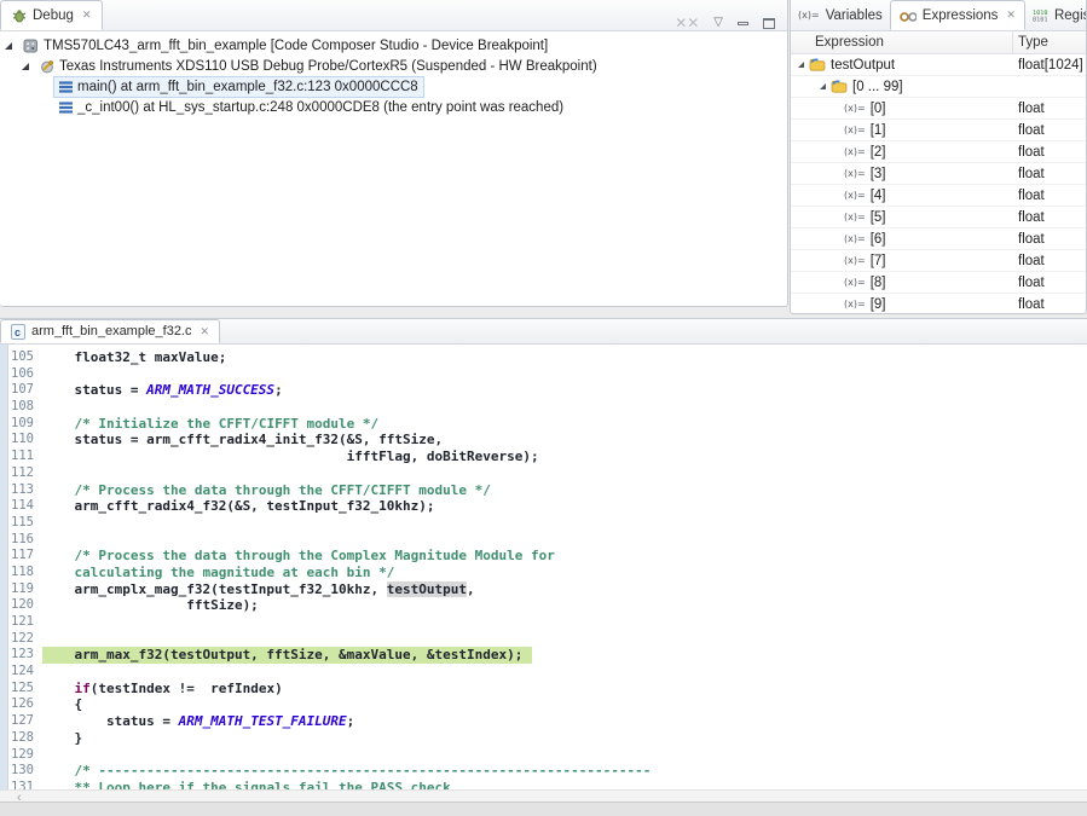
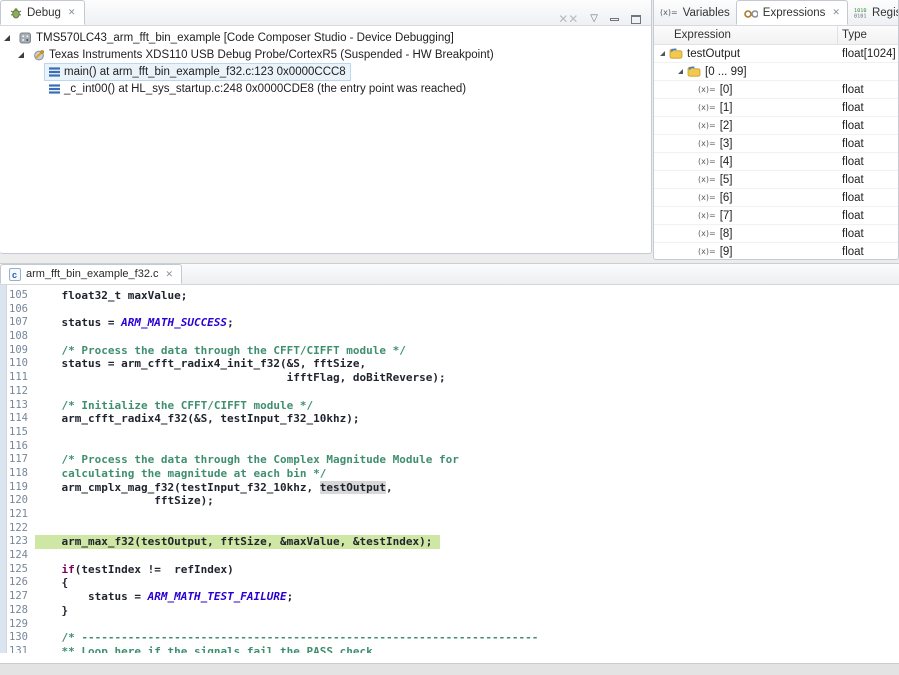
  Debug
  ✕
  ✕✕
  ▽
- TMS570LC43_arm_fft_bin_example [Code Composer Studio - Device Breakpoint]
+ TMS570LC43_arm_fft_bin_example [Code Composer Studio - Device Debugging]
  Texas Instruments XDS110 USB Debug Probe/CortexR5 (Suspended - HW Breakpoint)
  main() at arm_fft_bin_example_f32.c:123 0x0000CCC8
  _c_int00() at HL_sys_startup.c:248 0x0000CDE8 (the entry point was reached)
  (x)=
  Variables
  Expressions
  ✕
  Expression
  Type
  testOutput
  float[1024]
  [0 ... 99]
  (x)=
  [0]
  float
  (x)=
  [1]
  float
  (x)=
  [2]
  float
  (x)=
  [3]
  float
  (x)=
  [4]
  float
  (x)=
  [5]
  float
  (x)=
  [6]
  float
  (x)=
  [7]
  float
  (x)=
  [8]
  float
  (x)=
  [9]
  float
  c
  arm_fft_bin_example_f32.c
  ✕
  105
  106
  107
  108
  109
  110
  111
  112
  113
  114
  115
  116
  117
  118
  119
  120
  121
  122
  123
  124
  125
  126
  127
  128
  129
  130
  131
  float32_t maxValue;
  status = ARM_MATH_SUCCESS;
- /* Initialize the CFFT/CIFFT module */
+ /* Process the data through the CFFT/CIFFT module */
  status = arm_cfft_radix4_init_f32(&S, fftSize,
  ifftFlag, doBitReverse);
- /* Process the data through the CFFT/CIFFT module */
+ /* Initialize the CFFT/CIFFT module */
  arm_cfft_radix4_f32(&S, testInput_f32_10khz);
  /* Process the data through the Complex Magnitude Module for
  calculating the magnitude at each bin */
  arm_cmplx_mag_f32(testInput_f32_10khz, testOutput,
  fftSize);
  arm_max_f32(testOutput, fftSize, &maxValue, &testIndex);
  if(testIndex != refIndex)
  {
  status = ARM_MATH_TEST_FAILURE;
  }
  /* ---------------------------------------------------------------------
  ** Loop here if the signals fail the PASS check.
- ‹
